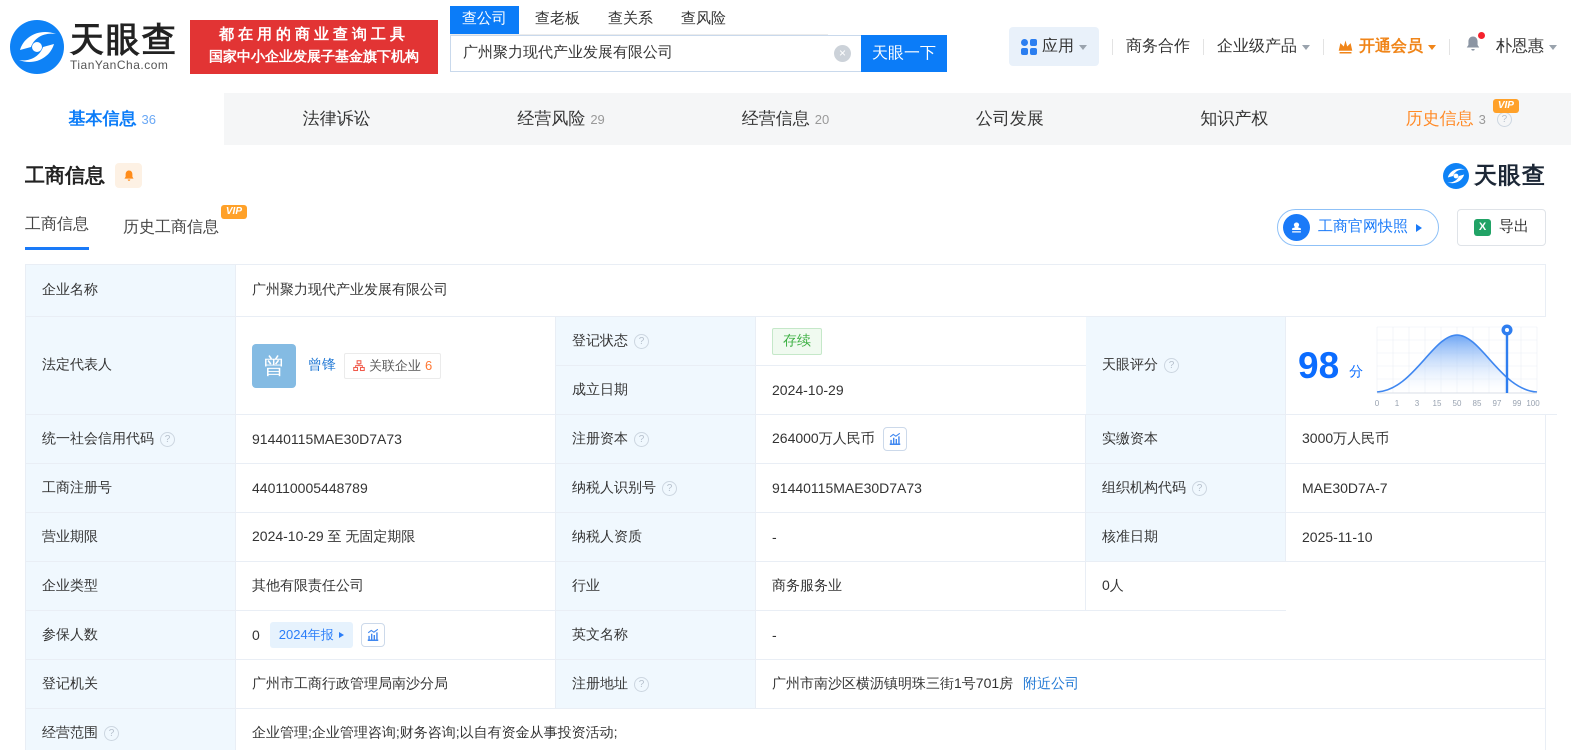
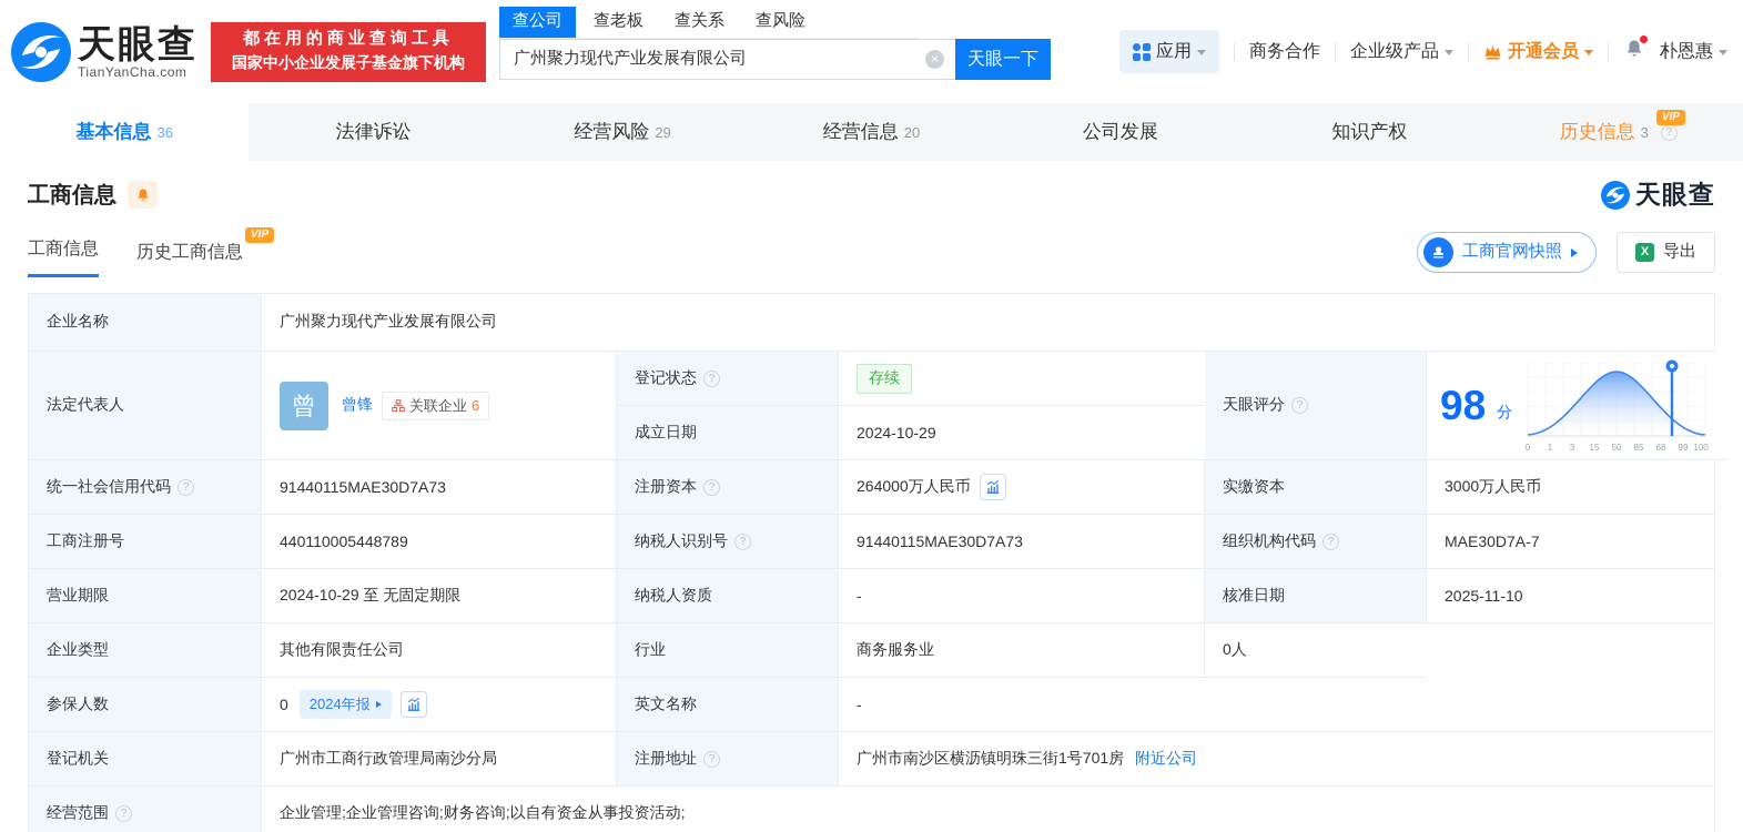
  天眼查
  TianYanCha.com
  都在用的商业查询工具
  国家中小企业发展子基金旗下机构
  查公司
  查老板
  查关系
  查风险
  广州聚力现代产业发展有限公司
  天眼一下
  应用
  商务合作
  企业级产品
  开通会员
  朴恩惠
  基本信息
  36
  法律诉讼
  经营风险
  29
  经营信息
  20
  公司发展
  知识产权
  历史信息
  3
  VIP
  工商信息
  天眼查
  工商信息
  历史工商信息
  VIP
  工商官网快照
  导出
  企业名称
  广州聚力现代产业发展有限公司
  法定代表人
  曾
  曾锋
  关联企业
  6
  登记状态
  存续
  成立日期
  2024-10-29
  天眼评分
  98
  分
  0
  1
  3
  15
  50
  85
- 97
+ 68
  99
  100
  统一社会信用代码
  91440115MAE30D7A73
  注册资本
  264000万人民币
  实缴资本
  3000万人民币
  工商注册号
  440110005448789
  纳税人识别号
  91440115MAE30D7A73
  组织机构代码
  MAE30D7A-7
  营业期限
  2024-10-29 至 无固定期限
  纳税人资质
  -
  核准日期
  2025-11-10
  企业类型
  其他有限责任公司
  行业
  商务服务业
  0人
  参保人数
  0
  2024年报
  英文名称
  -
  登记机关
  广州市工商行政管理局南沙分局
  注册地址
  广州市南沙区横沥镇明珠三街1号701房
  附近公司
  经营范围
  企业管理;企业管理咨询;财务咨询;以自有资金从事投资活动;
